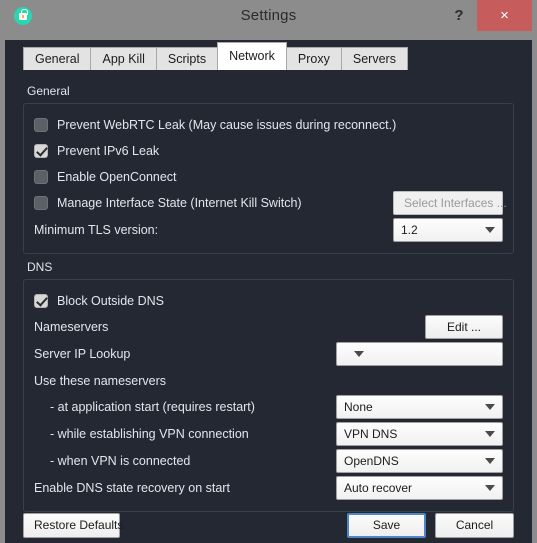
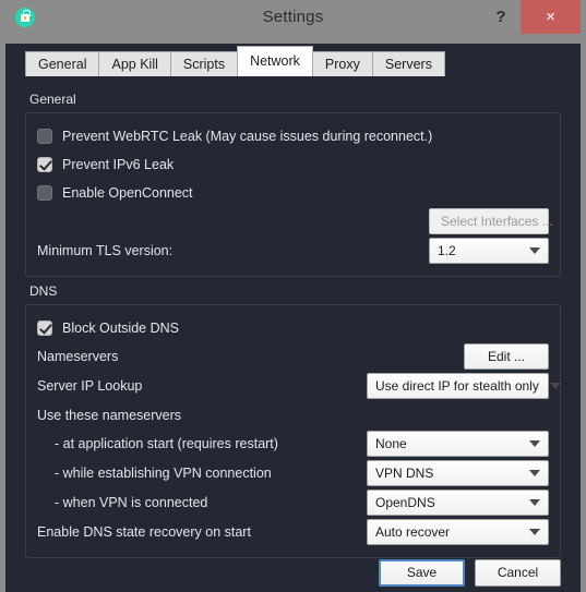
  Settings
  ?
  ×
  General
  App Kill
  Scripts
  Network
  Proxy
  Servers
  General
  Prevent WebRTC Leak (May cause issues during reconnect.)
  Prevent IPv6 Leak
  Enable OpenConnect
- Manage Interface State (Internet Kill Switch)
  Select Interfaces ...
  Minimum TLS version:
  1.2
  DNS
  Block Outside DNS
  Nameservers
  Edit ...
  Server IP Lookup
+ Use direct IP for stealth only
  Use these nameservers
  - at application start (requires restart)
  None
  - while establishing VPN connection
  VPN DNS
  - when VPN is connected
  OpenDNS
  Enable DNS state recovery on start
  Auto recover
- Restore Defaults
  Save
  Cancel
